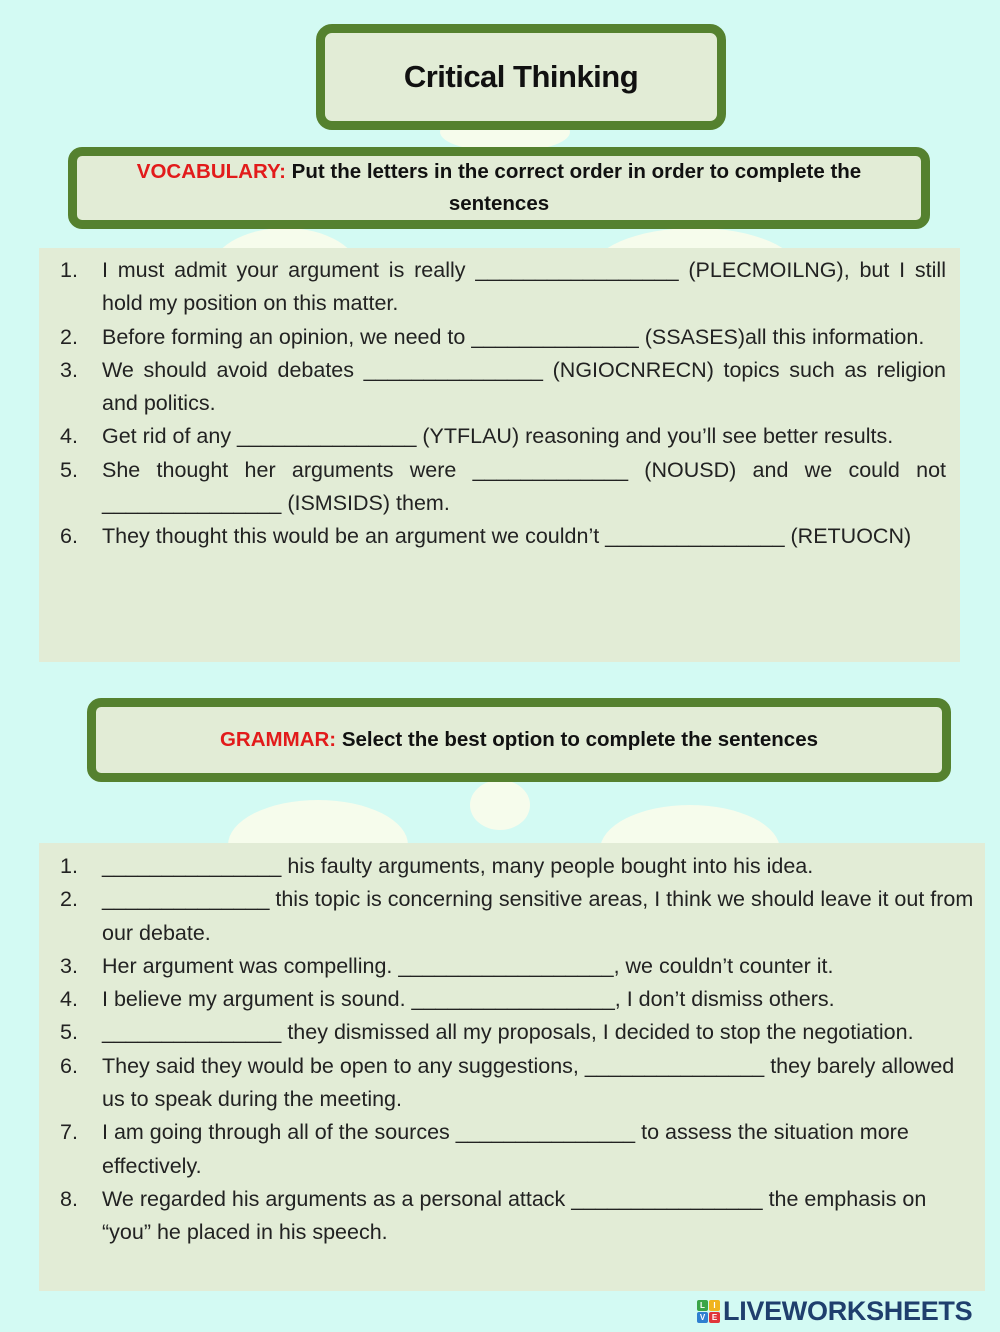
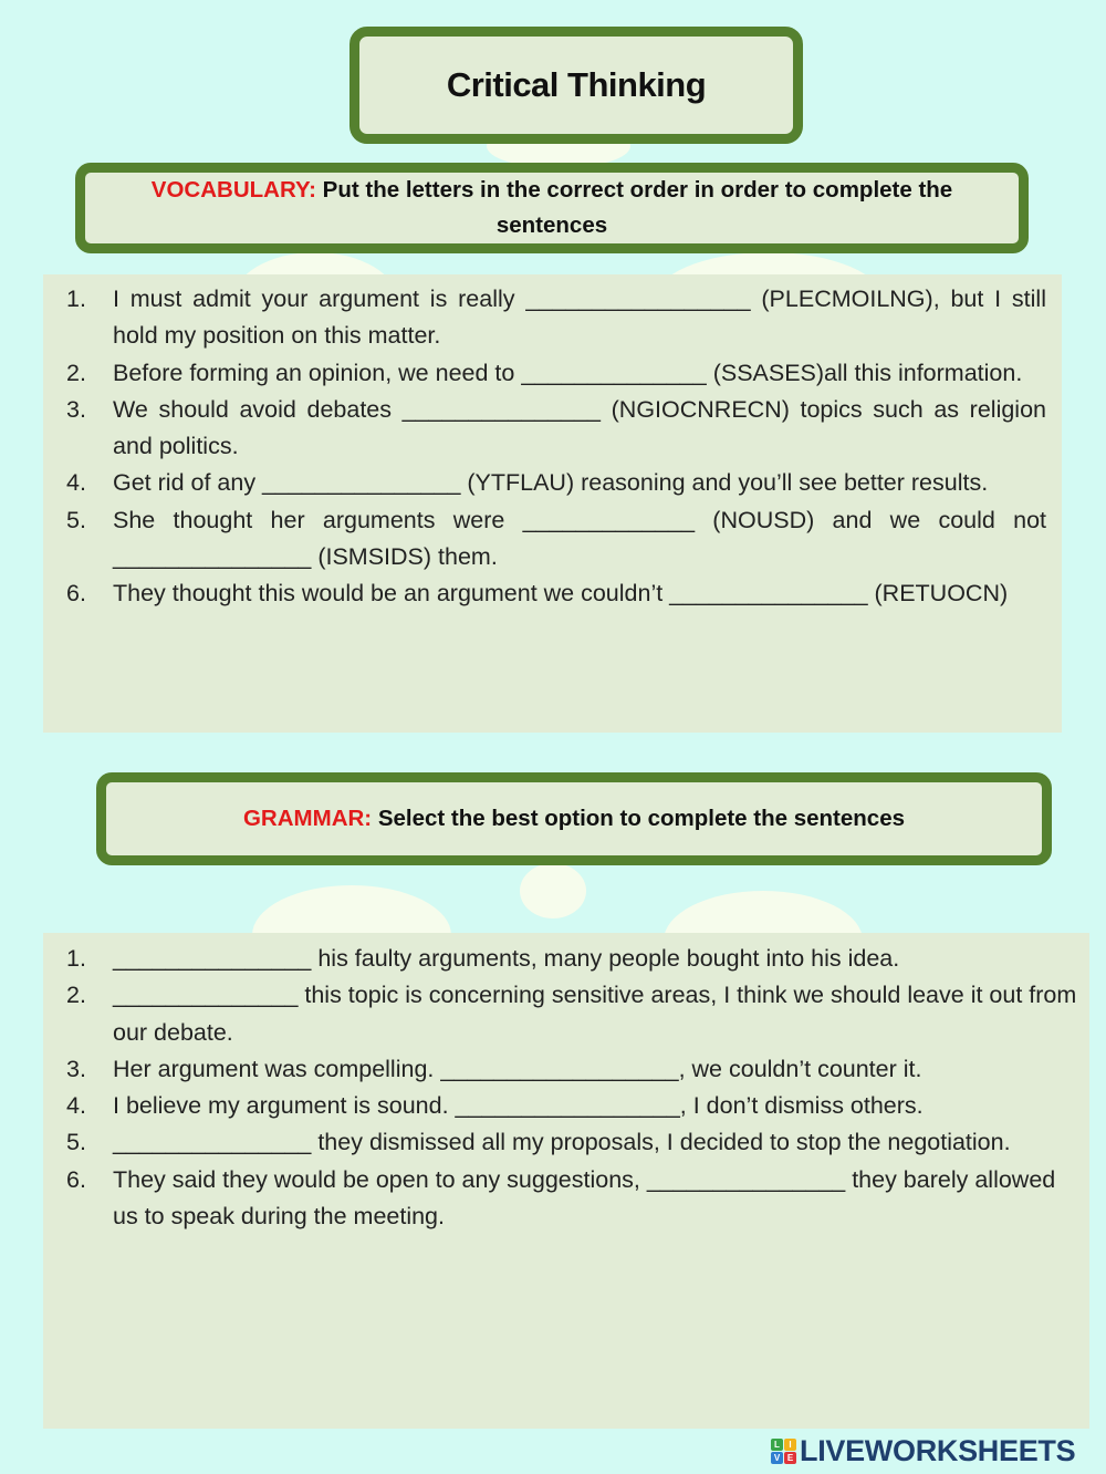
  Critical Thinking
  VOCABULARY: Put the letters in the correct order in order to complete the sentences
  1.
  I must admit your argument is really _________________ (PLECMOILNG), but I still hold my position on this matter.
  2.
  Before forming an opinion, we need to ______________ (SSASES)all this information.
  3.
  We should avoid debates _______________ (NGIOCNRECN) topics such as religion and politics.
  4.
  Get rid of any _______________ (YTFLAU) reasoning and you’ll see better results.
  5.
  She thought her arguments were _____________ (NOUSD) and we could not _______________ (ISMSIDS) them.
  6.
  They thought this would be an argument we couldn’t _______________ (RETUOCN)
  GRAMMAR: Select the best option to complete the sentences
  1.
  _______________ his faulty arguments, many people bought into his idea.
  2.
  ______________ this topic is concerning sensitive areas, I think we should leave it out from our debate.
  3.
  Her argument was compelling. __________________, we couldn’t counter it.
  4.
  I believe my argument is sound. _________________, I don’t dismiss others.
  5.
  _______________ they dismissed all my proposals, I decided to stop the negotiation.
  6.
  They said they would be open to any suggestions, _______________ they barely allowed us to speak during the meeting.
- 7.
- I am going through all of the sources _______________ to assess the situation more effectively.
- 8.
- We regarded his arguments as a personal attack ________________ the emphasis on “you” he placed in his speech.
  L
  I
  V
  E
  LIVEWORKSHEETS
